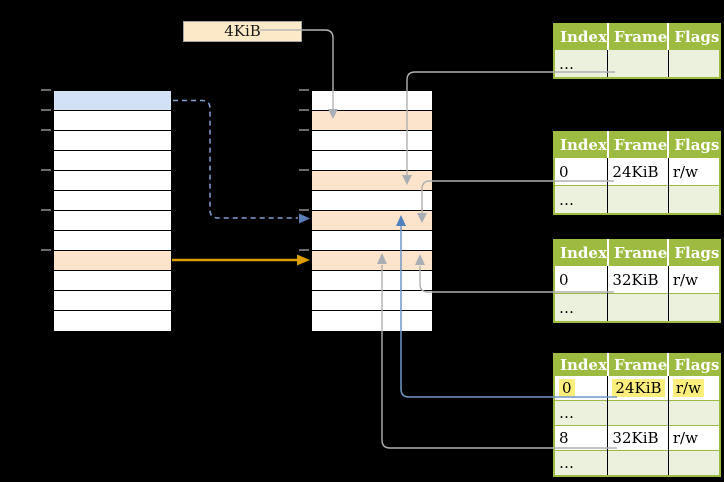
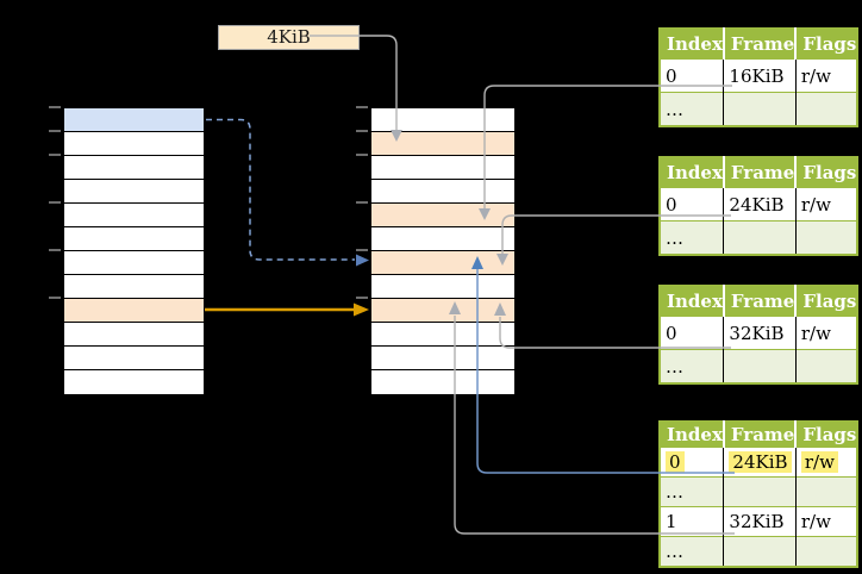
  4KiB
  Index	Frame	Flags
+ 0	16KiB	r/w
  …
  Index	Frame	Flags
  0	24KiB	r/w
  …
  Index	Frame	Flags
  0	32KiB	r/w
  …
  Index	Frame	Flags
  0	24KiB	r/w
  …
- 8	32KiB	r/w
+ 1	32KiB	r/w
  …
